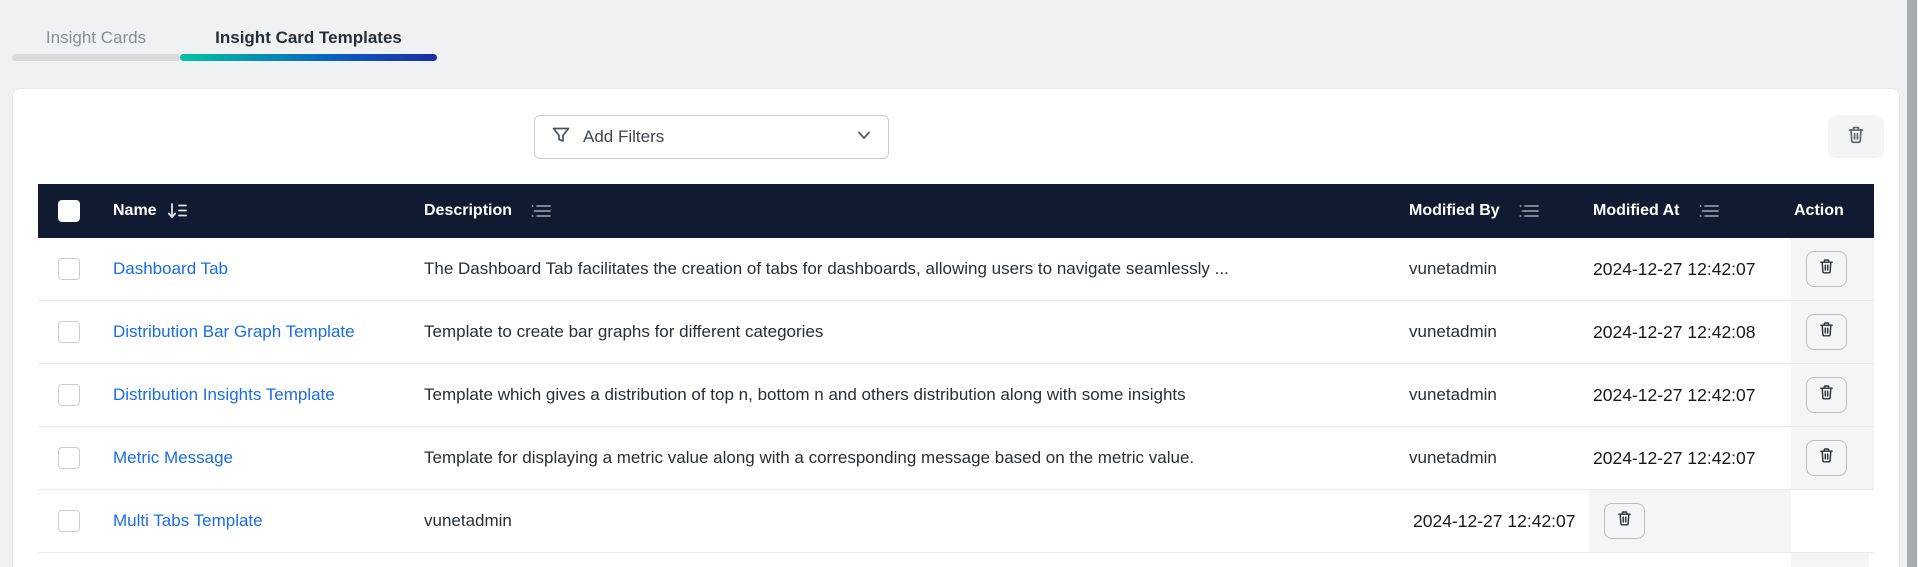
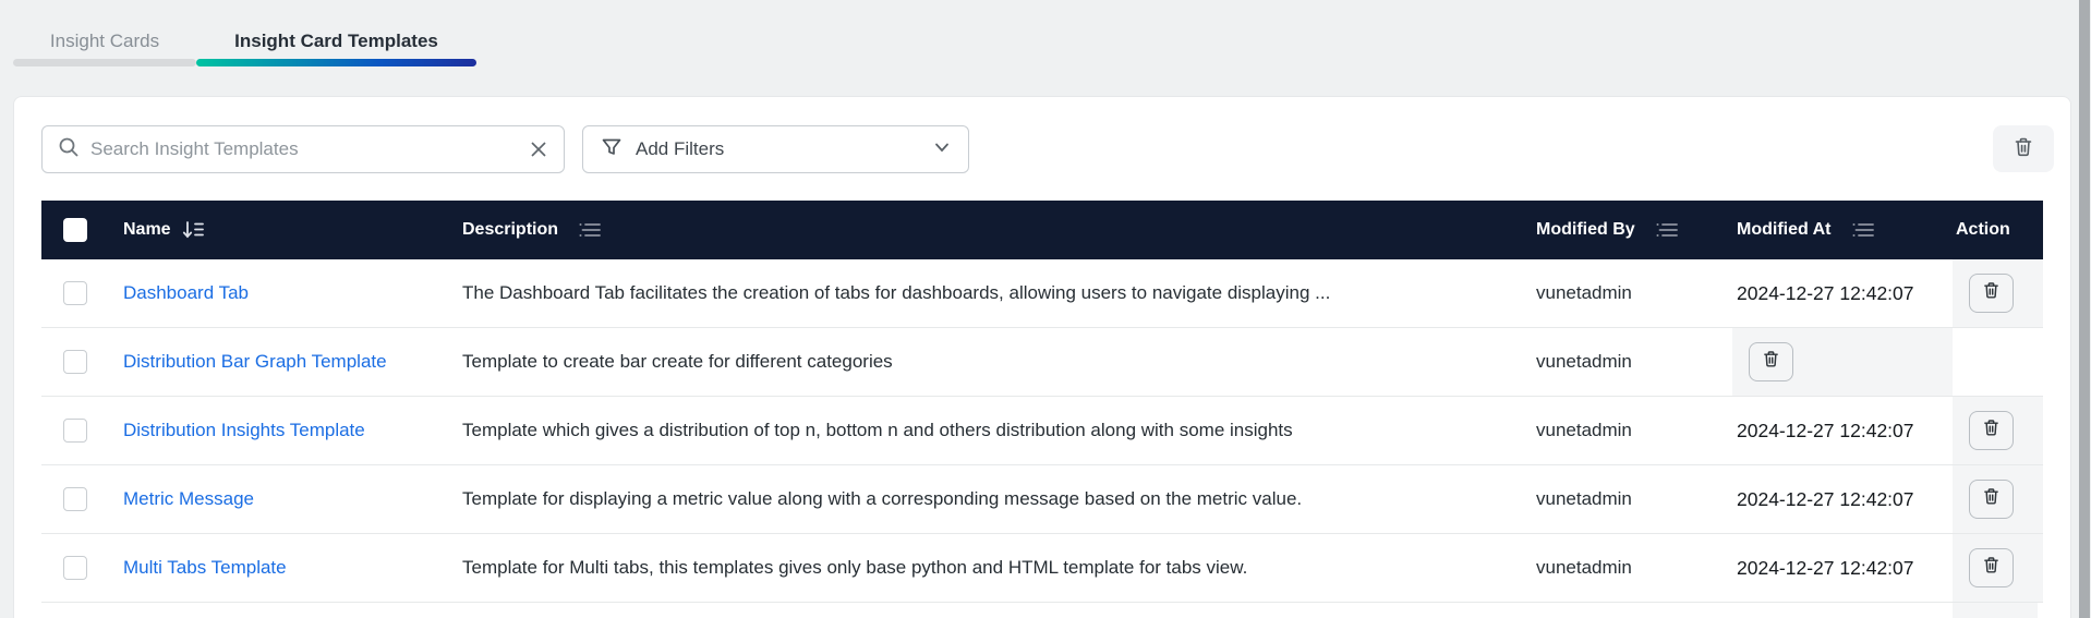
  Insight Cards
  Insight Card Templates
+ Search Insight Templates
  Add Filters
  Name
  Description
  Modified By
  Modified At
  Action
  Dashboard Tab
- The Dashboard Tab facilitates the creation of tabs for dashboards, allowing users to navigate seamlessly ...
+ The Dashboard Tab facilitates the creation of tabs for dashboards, allowing users to navigate displaying ...
  vunetadmin
  2024-12-27 12:42:07
  Distribution Bar Graph Template
- Template to create bar graphs for different categories
+ Template to create bar create for different categories
  vunetadmin
- 2024-12-27 12:42:08
  Distribution Insights Template
  Template which gives a distribution of top n, bottom n and others distribution along with some insights
  vunetadmin
  2024-12-27 12:42:07
  Metric Message
  Template for displaying a metric value along with a corresponding message based on the metric value.
  vunetadmin
  2024-12-27 12:42:07
  Multi Tabs Template
+ Template for Multi tabs, this templates gives only base python and HTML template for tabs view.
  vunetadmin
  2024-12-27 12:42:07
